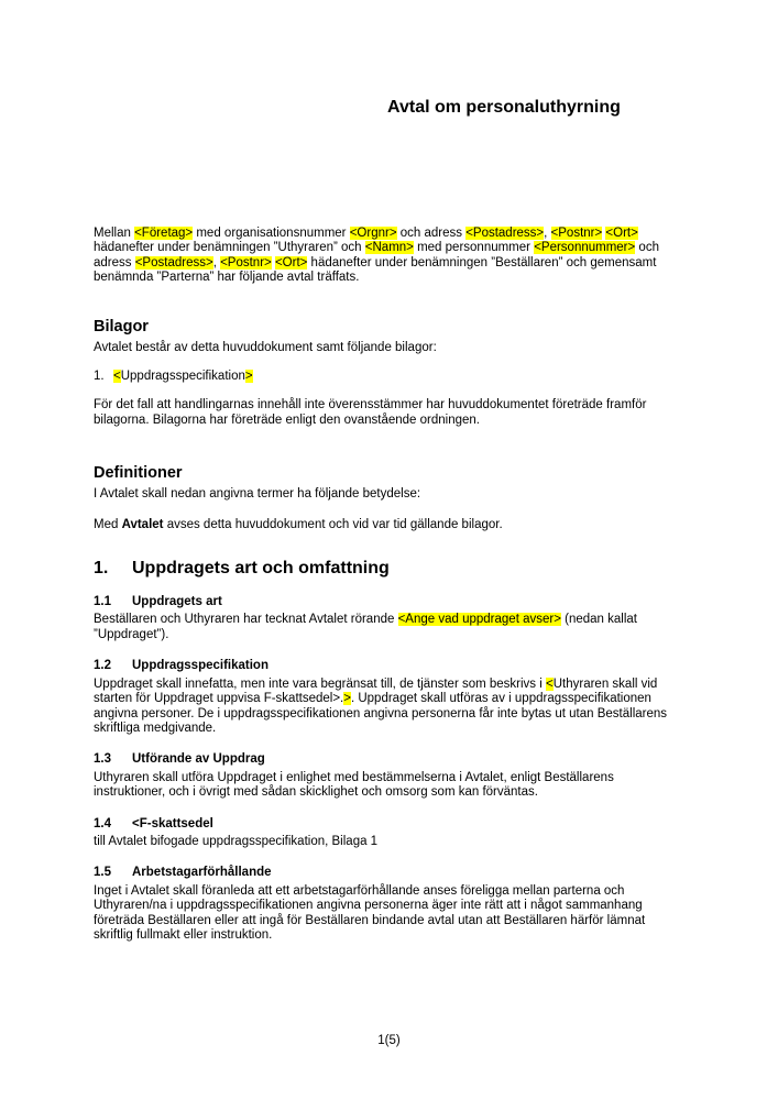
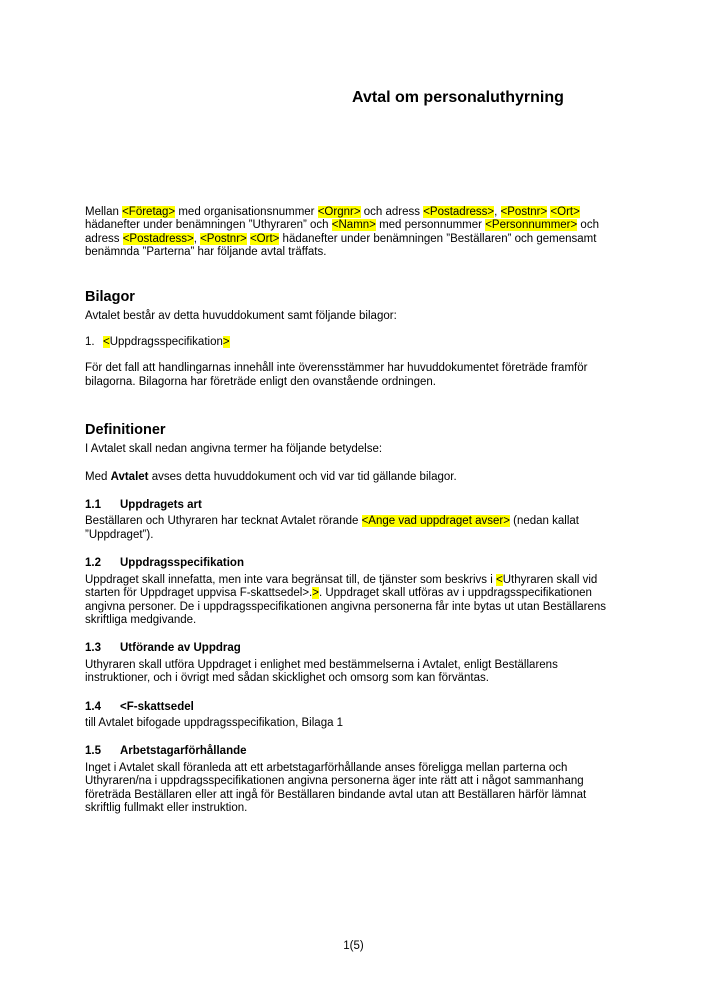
  Avtal om personaluthyrning
  Mellan <Företag> med organisationsnummer <Orgnr> och adress <Postadress>, <Postnr> <Ort> hädanefter under benämningen ”Uthyraren” och <Namn> med personnummer <Personnummer> och adress <Postadress>, <Postnr> <Ort> hädanefter under benämningen ”Beställaren” och gemensamt benämnda ”Parterna” har följande avtal träffats.
  Bilagor
  Avtalet består av detta huvuddokument samt följande bilagor:
  1. <Uppdragsspecifikation>
  För det fall att handlingarnas innehåll inte överensstämmer har huvuddokumentet företräde framför bilagorna. Bilagorna har företräde enligt den ovanstående ordningen.
  Definitioner
  I Avtalet skall nedan angivna termer ha följande betydelse:
  Med Avtalet avses detta huvuddokument och vid var tid gällande bilagor.
- 1. Uppdragets art och omfattning
  1.1 Uppdragets art
  Beställaren och Uthyraren har tecknat Avtalet rörande <Ange vad uppdraget avser> (nedan kallat ”Uppdraget”).
  1.2 Uppdragsspecifikation
  Uppdraget skall innefatta, men inte vara begränsat till, de tjänster som beskrivs i <Uthyraren skall vid starten för Uppdraget uppvisa F-skattsedel>.>. Uppdraget skall utföras av i uppdragsspecifikationen angivna personer. De i uppdragsspecifikationen angivna personerna får inte bytas ut utan Beställarens skriftliga medgivande.
  1.3 Utförande av Uppdrag
  Uthyraren skall utföra Uppdraget i enlighet med bestämmelserna i Avtalet, enligt Beställarens instruktioner, och i övrigt med sådan skicklighet och omsorg som kan förväntas.
  1.4 <F-skattsedel
  till Avtalet bifogade uppdragsspecifikation, Bilaga 1
  1.5 Arbetstagarförhållande
  Inget i Avtalet skall föranleda att ett arbetstagarförhållande anses föreligga mellan parterna och Uthyraren/na i uppdragsspecifikationen angivna personerna äger inte rätt att i något sammanhang företräda Beställaren eller att ingå för Beställaren bindande avtal utan att Beställaren härför lämnat skriftlig fullmakt eller instruktion.
  1(5)
